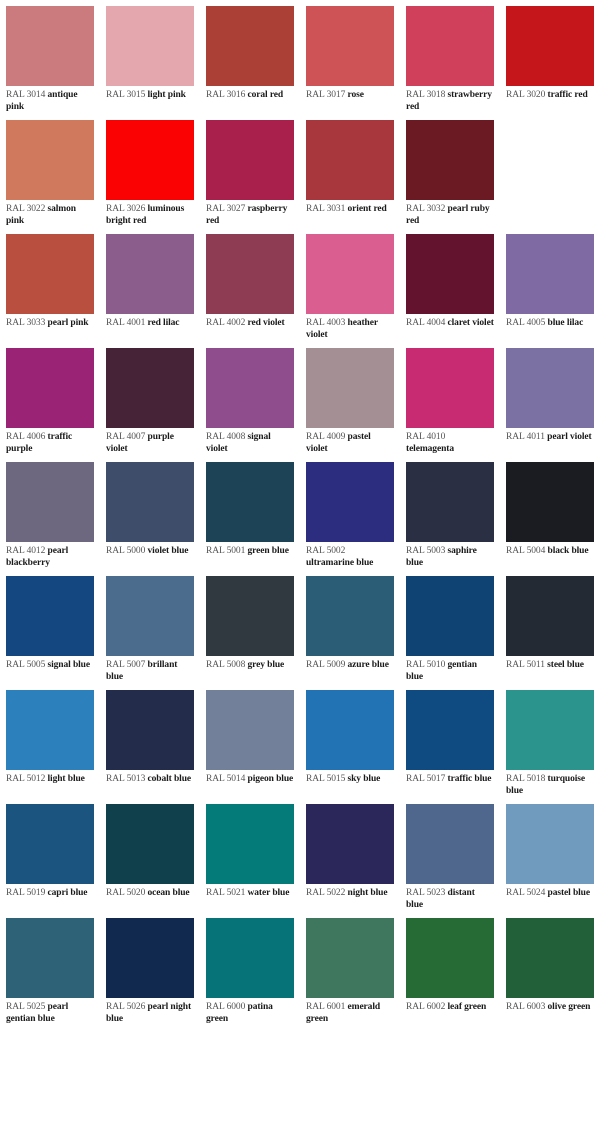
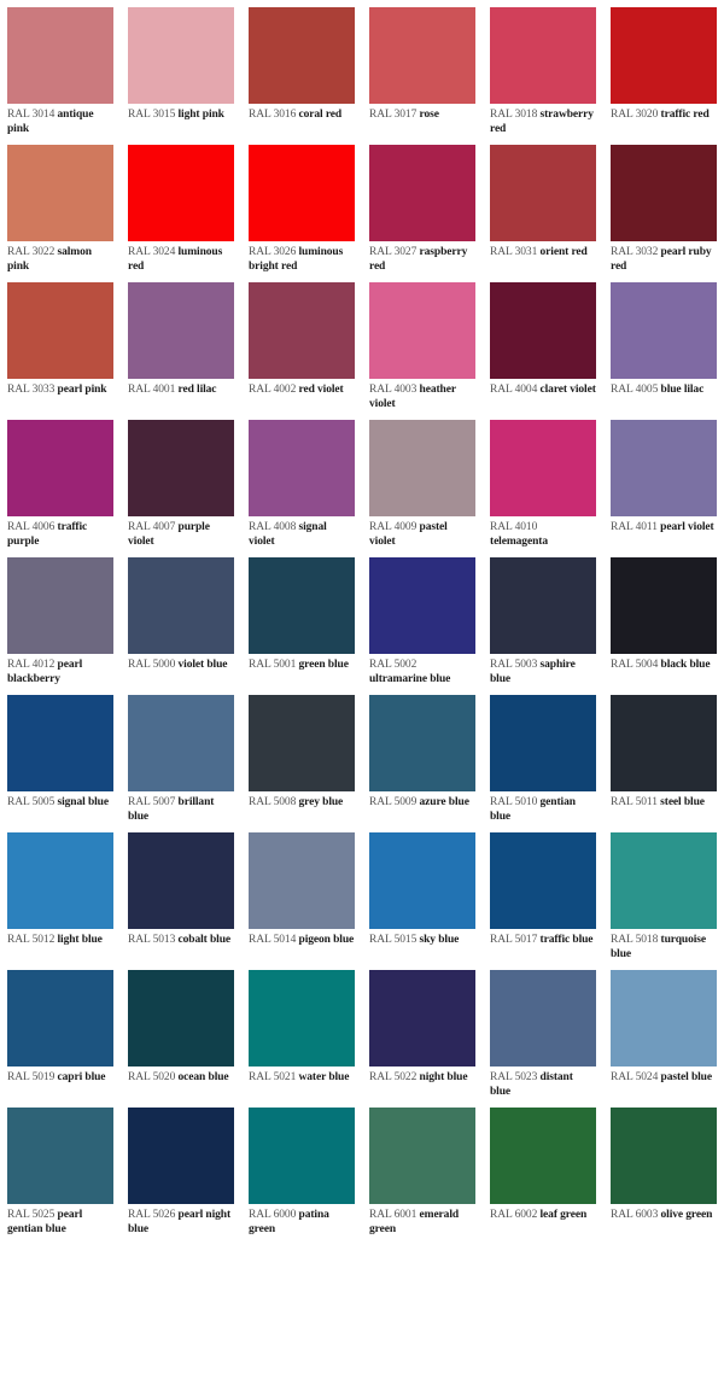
  RAL 3014 antique pink
  RAL 3015 light pink
  RAL 3016 coral red
  RAL 3017 rose
  RAL 3018 strawberry red
  RAL 3020 traffic red
  RAL 3022 salmon pink
+ RAL 3024 luminous red
  RAL 3026 luminous bright red
  RAL 3027 raspberry red
  RAL 3031 orient red
  RAL 3032 pearl ruby red
  RAL 3033 pearl pink
  RAL 4001 red lilac
  RAL 4002 red violet
  RAL 4003 heather violet
  RAL 4004 claret violet
  RAL 4005 blue lilac
  RAL 4006 traffic purple
  RAL 4007 purple violet
  RAL 4008 signal violet
  RAL 4009 pastel violet
  RAL 4010 telemagenta
  RAL 4011 pearl violet
  RAL 4012 pearl blackberry
  RAL 5000 violet blue
  RAL 5001 green blue
  RAL 5002 ultramarine blue
  RAL 5003 saphire blue
  RAL 5004 black blue
  RAL 5005 signal blue
  RAL 5007 brillant blue
  RAL 5008 grey blue
  RAL 5009 azure blue
  RAL 5010 gentian blue
  RAL 5011 steel blue
  RAL 5012 light blue
  RAL 5013 cobalt blue
  RAL 5014 pigeon blue
  RAL 5015 sky blue
  RAL 5017 traffic blue
  RAL 5018 turquoise blue
  RAL 5019 capri blue
  RAL 5020 ocean blue
  RAL 5021 water blue
  RAL 5022 night blue
  RAL 5023 distant blue
  RAL 5024 pastel blue
  RAL 5025 pearl gentian blue
  RAL 5026 pearl night blue
  RAL 6000 patina green
  RAL 6001 emerald green
  RAL 6002 leaf green
  RAL 6003 olive green
